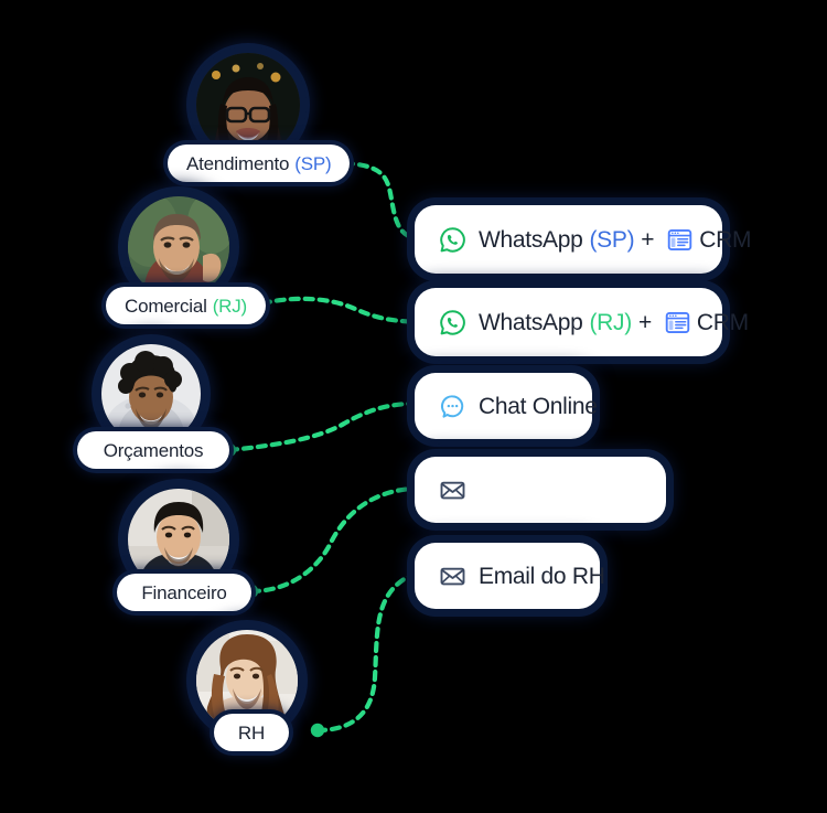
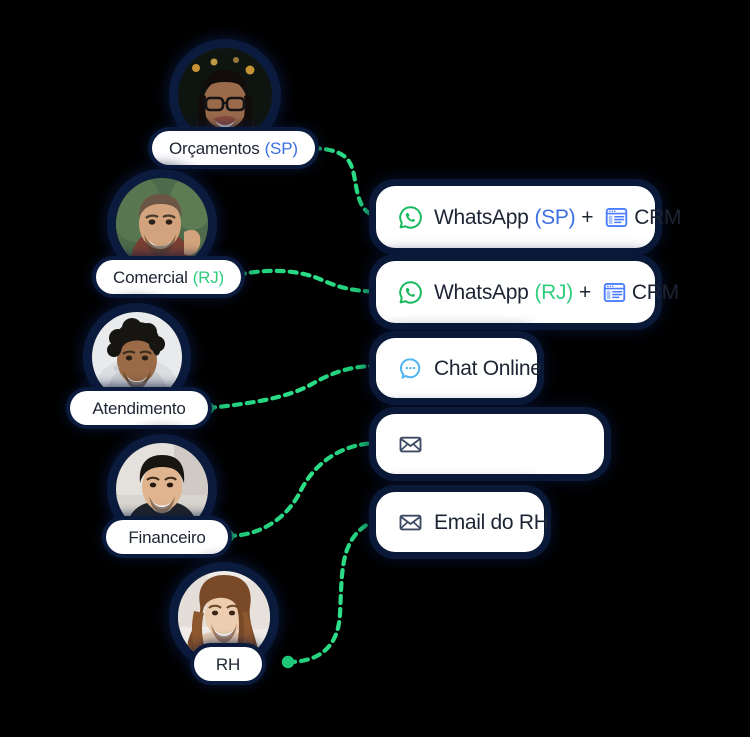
- Atendimento (SP)
+ Orçamentos (SP)
  Comercial (RJ)
- Orçamentos
+ Atendimento
  Financeiro
  RH
  WhatsApp
  (SP)
  +
  CRM
  WhatsApp
  (RJ)
  +
  CRM
  Chat Online
  Email do RH
